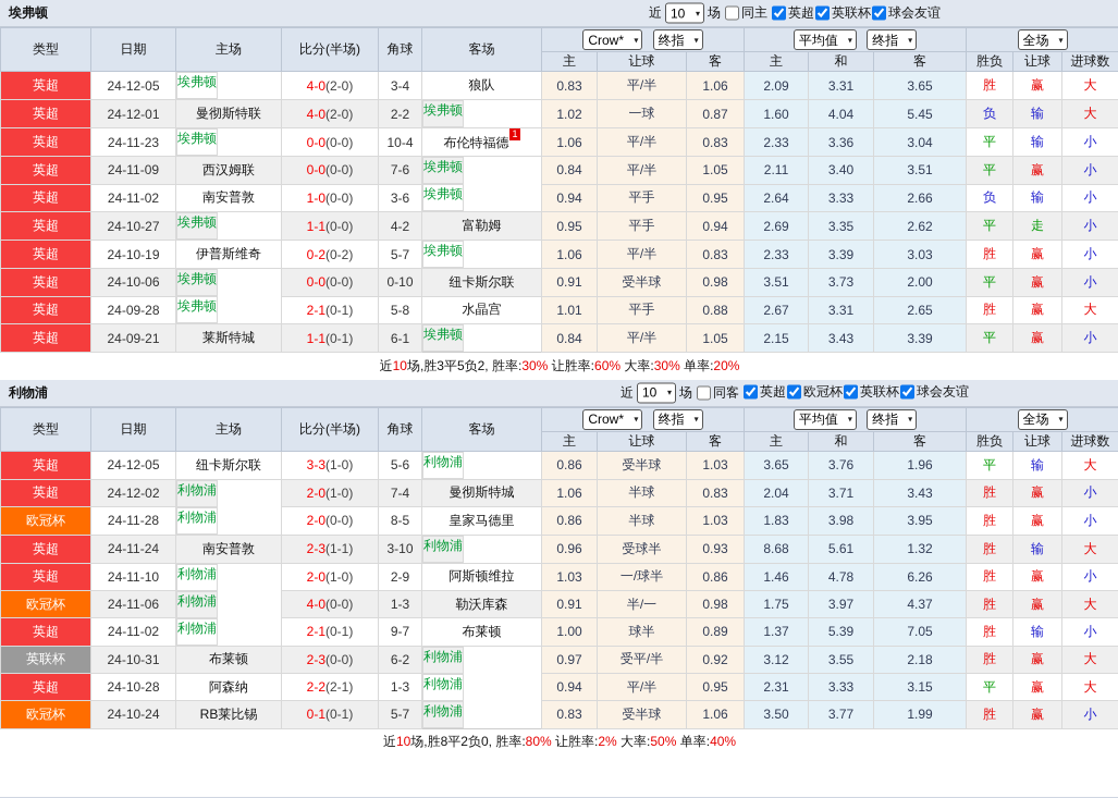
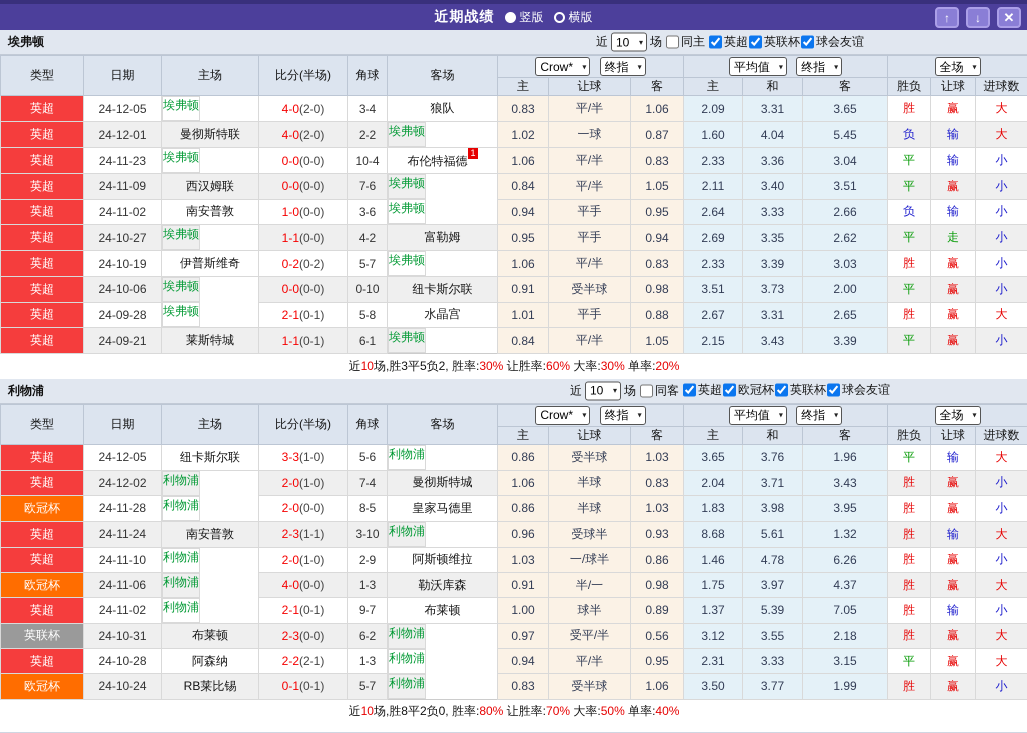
+ 近期战绩
+ 竖版
+ 横版
+ ↑
+ ↓
+ ✕
  埃弗顿
  近
  10
  ▾
  场
  同主
  英超
  英联杯
  球会友谊
  类型	日期	主场	比分(半场)	角球	客场	Crow* ▾ 终指 ▾	平均值 ▾ 终指 ▾	全场 ▾
  主	让球	客	主	和	客	胜负	让球	进球数
  英超	24-12-05	埃弗顿				4-0(2-0)	3-4	狼队	0.83	平/半	1.06	2.09	3.31	3.65	胜	赢	大
  英超	24-12-01	曼彻斯特联	4-0(2-0)	2-2	埃弗顿							1.02	一球	0.87	1.60	4.04	5.45	负	输	大
  英超	24-11-23	埃弗顿				0-0(0-0)	10-4	布伦特福德1	1.06	平/半	0.83	2.33	3.36	3.04	平	输	小
  英超	24-11-09	西汉姆联	0-0(0-0)	7-6	埃弗顿							0.84	平/半	1.05	2.11	3.40	3.51	平	赢	小
  英超	24-11-02	南安普敦	1-0(0-0)	3-6	埃弗顿							0.94	平手	0.95	2.64	3.33	2.66	负	输	小
  英超	24-10-27	埃弗顿				1-1(0-0)	4-2	富勒姆	0.95	平手	0.94	2.69	3.35	2.62	平	走	小
  英超	24-10-19	伊普斯维奇	0-2(0-2)	5-7	埃弗顿							1.06	平/半	0.83	2.33	3.39	3.03	胜	赢	小
  英超	24-10-06	埃弗顿				0-0(0-0)	0-10	纽卡斯尔联	0.91	受半球	0.98	3.51	3.73	2.00	平	赢	小
  英超	24-09-28	埃弗顿				2-1(0-1)	5-8	水晶宫	1.01	平手	0.88	2.67	3.31	2.65	胜	赢	大
  英超	24-09-21	莱斯特城	1-1(0-1)	6-1	埃弗顿							0.84	平/半	1.05	2.15	3.43	3.39	平	赢	小
  近10场,胜3平5负2, 胜率:30% 让胜率:60% 大率:30% 单率:20%
  利物浦
  近
  10
  ▾
  场
  同客
  英超
  欧冠杯
  英联杯
  球会友谊
  类型	日期	主场	比分(半场)	角球	客场	Crow* ▾ 终指 ▾	平均值 ▾ 终指 ▾	全场 ▾
  主	让球	客	主	和	客	胜负	让球	进球数
  英超	24-12-05	纽卡斯尔联	3-3(1-0)	5-6	利物浦							0.86	受半球	1.03	3.65	3.76	1.96	平	输	大
  英超	24-12-02	利物浦				2-0(1-0)	7-4	曼彻斯特城	1.06	半球	0.83	2.04	3.71	3.43	胜	赢	小
  欧冠杯	24-11-28	利物浦				2-0(0-0)	8-5	皇家马德里	0.86	半球	1.03	1.83	3.98	3.95	胜	赢	小
  英超	24-11-24	南安普敦	2-3(1-1)	3-10	利物浦							0.96	受球半	0.93	8.68	5.61	1.32	胜	输	大
  英超	24-11-10	利物浦				2-0(1-0)	2-9	阿斯顿维拉	1.03	一/球半	0.86	1.46	4.78	6.26	胜	赢	小
  欧冠杯	24-11-06	利物浦				4-0(0-0)	1-3	勒沃库森	0.91	半/一	0.98	1.75	3.97	4.37	胜	赢	大
  英超	24-11-02	利物浦				2-1(0-1)	9-7	布莱顿	1.00	球半	0.89	1.37	5.39	7.05	胜	输	小
- 英联杯	24-10-31	布莱顿	2-3(0-0)	6-2	利物浦							0.97	受平/半	0.92	3.12	3.55	2.18	胜	赢	大
+ 英联杯	24-10-31	布莱顿	2-3(0-0)	6-2	利物浦							0.97	受平/半	0.56	3.12	3.55	2.18	胜	赢	大
  英超	24-10-28	阿森纳	2-2(2-1)	1-3	利物浦							0.94	平/半	0.95	2.31	3.33	3.15	平	赢	大
  欧冠杯	24-10-24	RB莱比锡	0-1(0-1)	5-7	利物浦							0.83	受半球	1.06	3.50	3.77	1.99	胜	赢	小
- 近10场,胜8平2负0, 胜率:80% 让胜率:2% 大率:50% 单率:40%
+ 近10场,胜8平2负0, 胜率:80% 让胜率:70% 大率:50% 单率:40%
